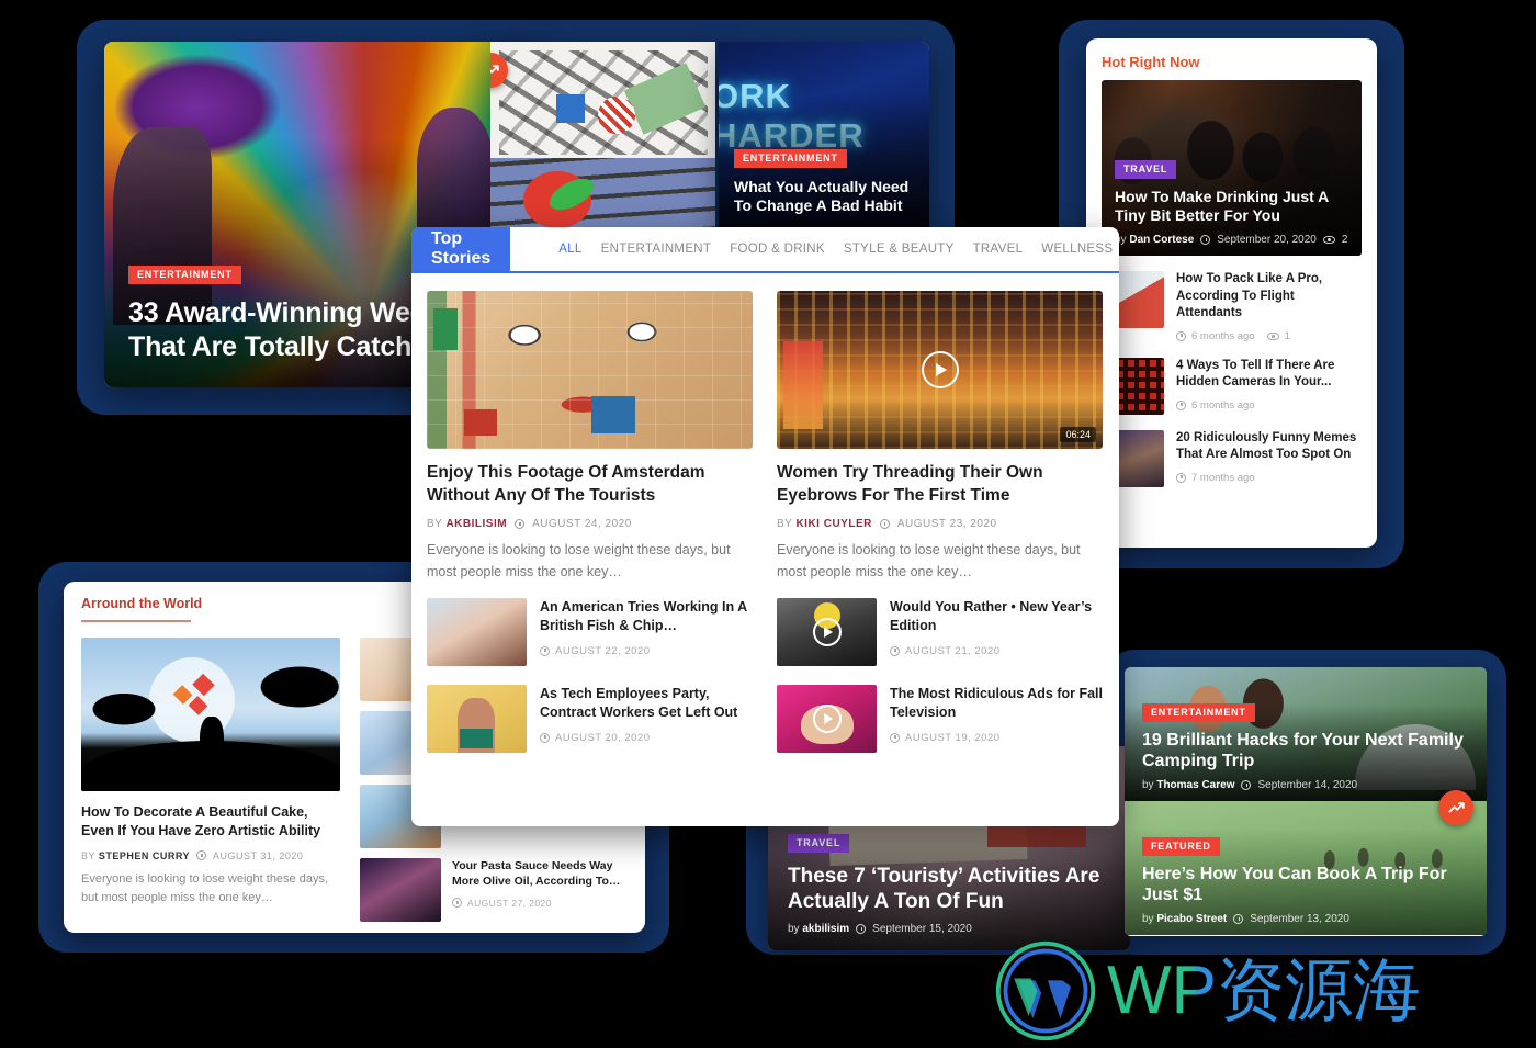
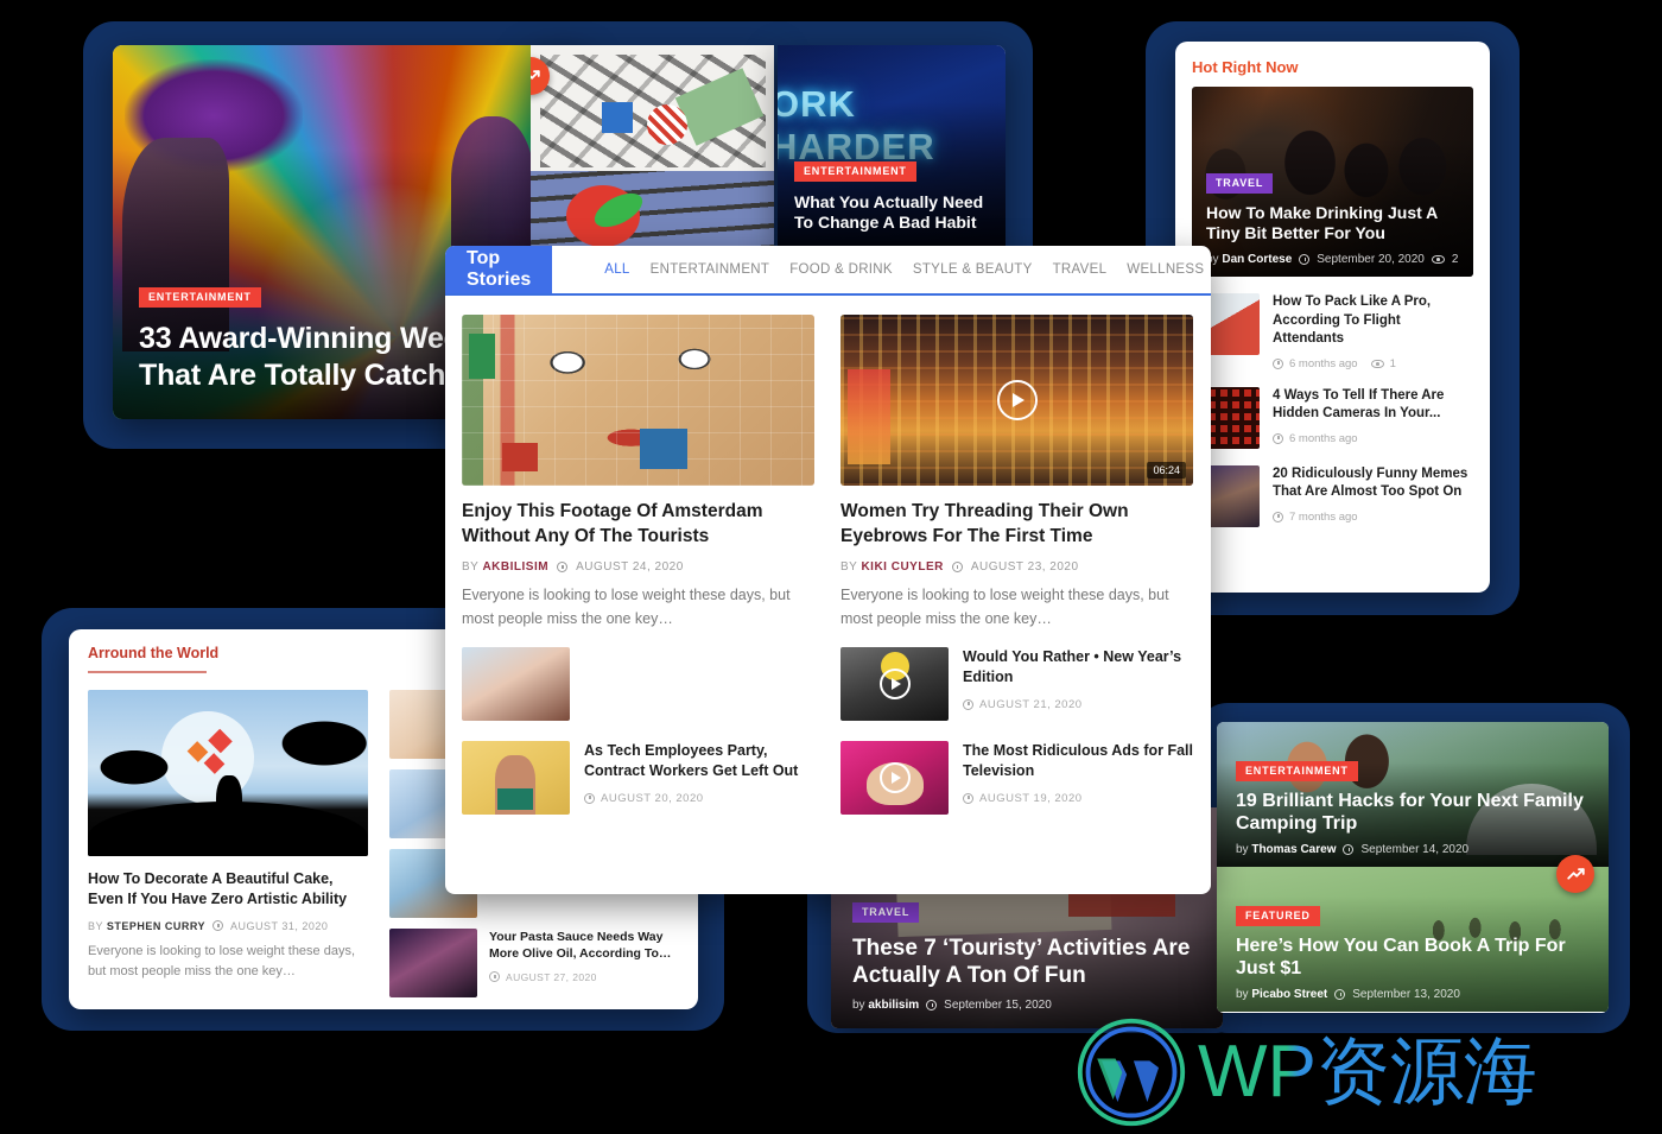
  ENTERTAINMENT
  33 Award-Winning We That Are Totally Catch
  ENTERTAINMENT
  What You Actually Need To Change A Bad Habit
  Hot Right Now
  TRAVEL
  How To Make Drinking Just A Tiny Bit Better For You
  y Dan Cortese
  September 20, 2020
  2
  How To Pack Like A Pro, According To Flight Attendants
  6 months ago
  1
  4 Ways To Tell If There Are Hidden Cameras In Your...
  6 months ago
  20 Ridiculously Funny Memes That Are Almost Too Spot On
  7 months ago
  Arround the World
  How To Decorate A Beautiful Cake, Even If You Have Zero Artistic Ability
  BY STEPHEN CURRY
  AUGUST 31, 2020
  Everyone is looking to lose weight these days, but most people miss the one key…
  Your Pasta Sauce Needs Way More Olive Oil, According To…
  AUGUST 27, 2020
  TRAVEL
  These 7 ‘Touristy’ Activities Are Actually A Ton Of Fun
  by akbilisim
  September 15, 2020
  ENTERTAINMENT
  19 Brilliant Hacks for Your Next Family Camping Trip
  by Thomas Carew
  September 14, 2020
  FEATURED
  Here’s How You Can Book A Trip For Just $1
  by Picabo Street
  September 13, 2020
  Top Stories
  ALL
  ENTERTAINMENT
  FOOD & DRINK
  STYLE & BEAUTY
  TRAVEL
  WELLNESS
  Enjoy This Footage Of Amsterdam Without Any Of The Tourists
  BY AKBILISIM
  AUGUST 24, 2020
  Everyone is looking to lose weight these days, but most people miss the one key…
- An American Tries Working In A British Fish & Chip…
- AUGUST 22, 2020
  As Tech Employees Party, Contract Workers Get Left Out
  AUGUST 20, 2020
  06:24
  Women Try Threading Their Own Eyebrows For The First Time
  BY KIKI CUYLER
  AUGUST 23, 2020
  Everyone is looking to lose weight these days, but most people miss the one key…
  Would You Rather • New Year’s Edition
  AUGUST 21, 2020
  The Most Ridiculous Ads for Fall Television
  AUGUST 19, 2020
  WP资源海
